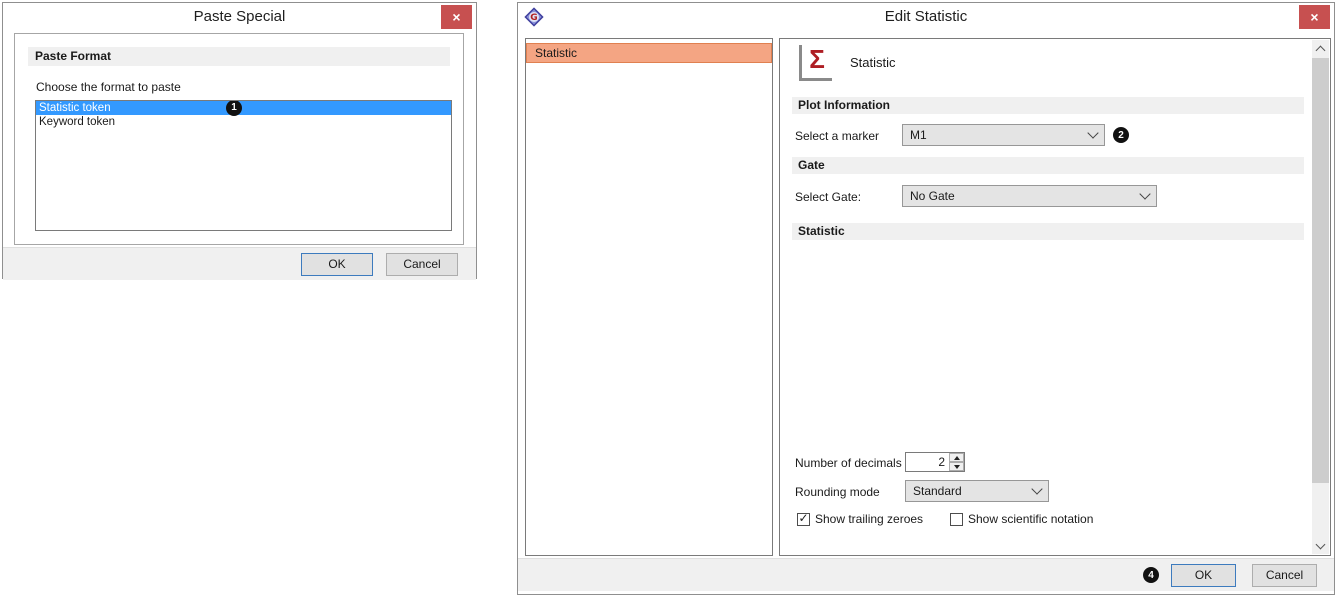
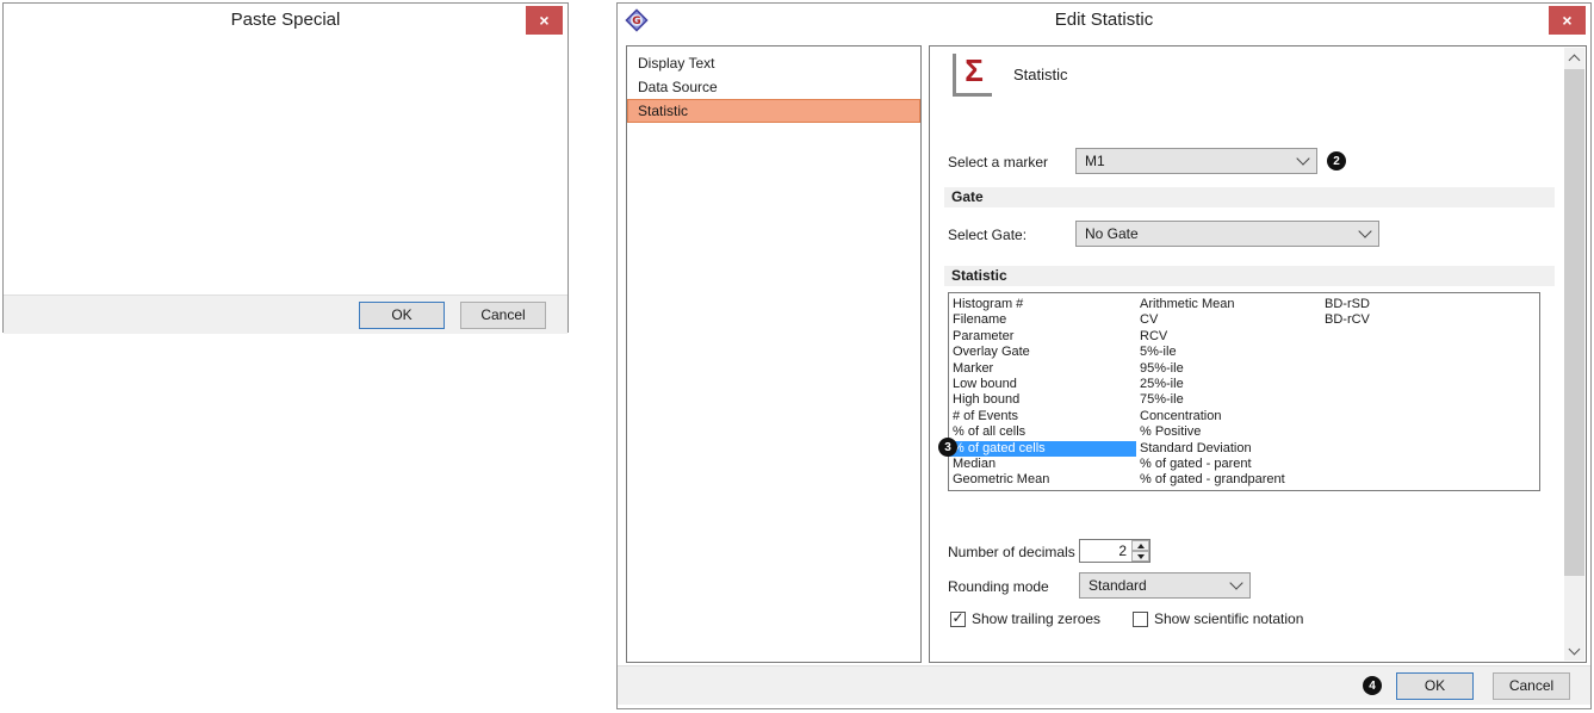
  Paste Special
  ×
- Paste Format
- Choose the format to paste
- Statistic token
- 1
- Keyword token
  OK
  Cancel
  G
  Edit Statistic
  ×
+ Display Text
+ Data Source
  Statistic
  Σ
  Statistic
- Plot Information
  Select a marker
  M1
  2
  Gate
  Select Gate:
  No Gate
  Statistic
+ 3
+ Histogram #
+ Filename
+ Parameter
+ Overlay Gate
+ Marker
+ Low bound
+ High bound
+ # of Events
+ % of all cells
+ % of gated cells
+ Median
+ Geometric Mean
+ Arithmetic Mean
+ CV
+ RCV
+ 5%-ile
+ 95%-ile
+ 25%-ile
+ 75%-ile
+ Concentration
+ % Positive
+ Standard Deviation
+ % of gated - parent
+ % of gated - grandparent
+ BD-rSD
+ BD-rCV
  Number of decimals
  2
  Rounding mode
  Standard
  ✓
  Show trailing zeroes
  Show scientific notation
  4
  OK
  Cancel
